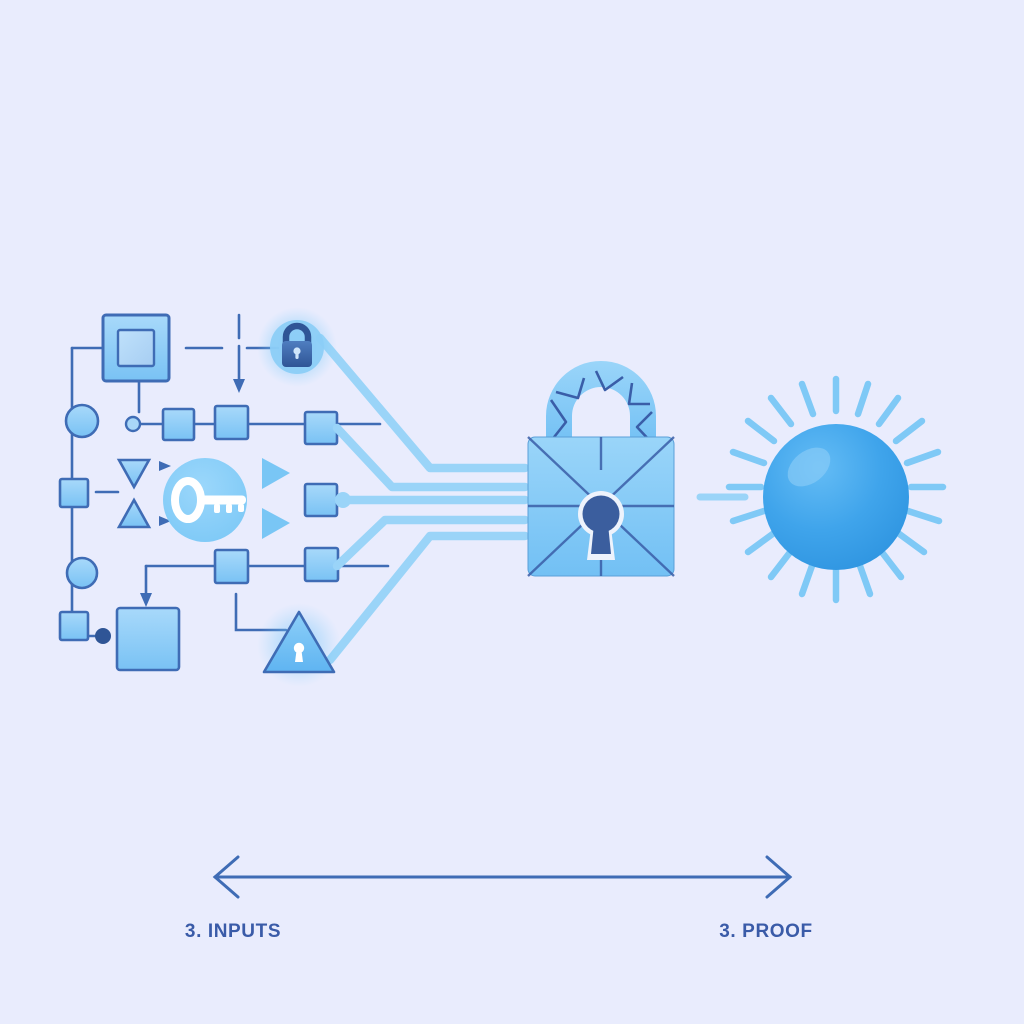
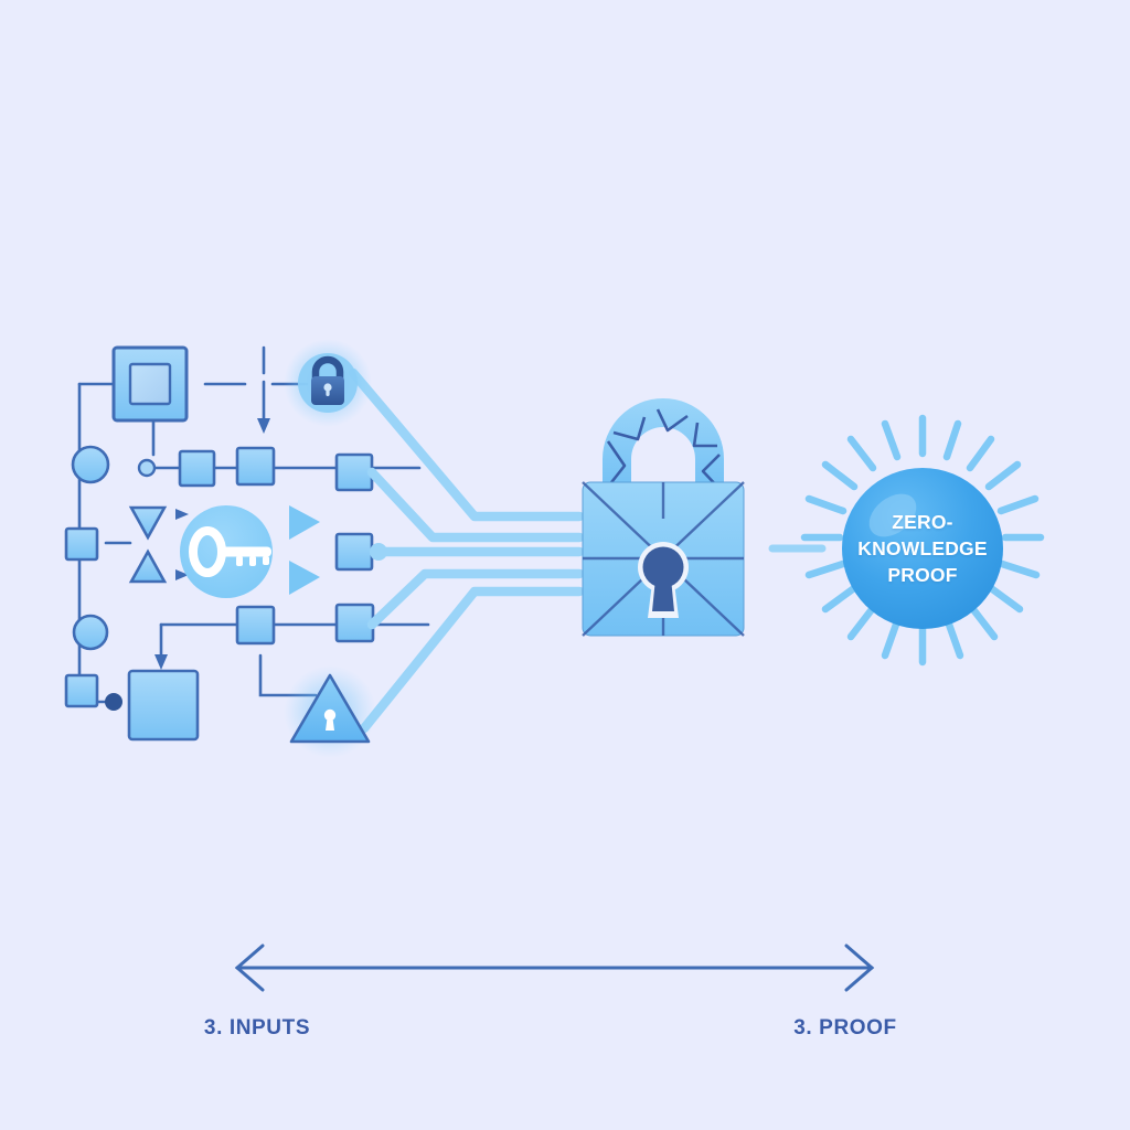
+ ZERO-KNOWLEDGE
+ PROOF
  3. INPUTS
  3. PROOF
